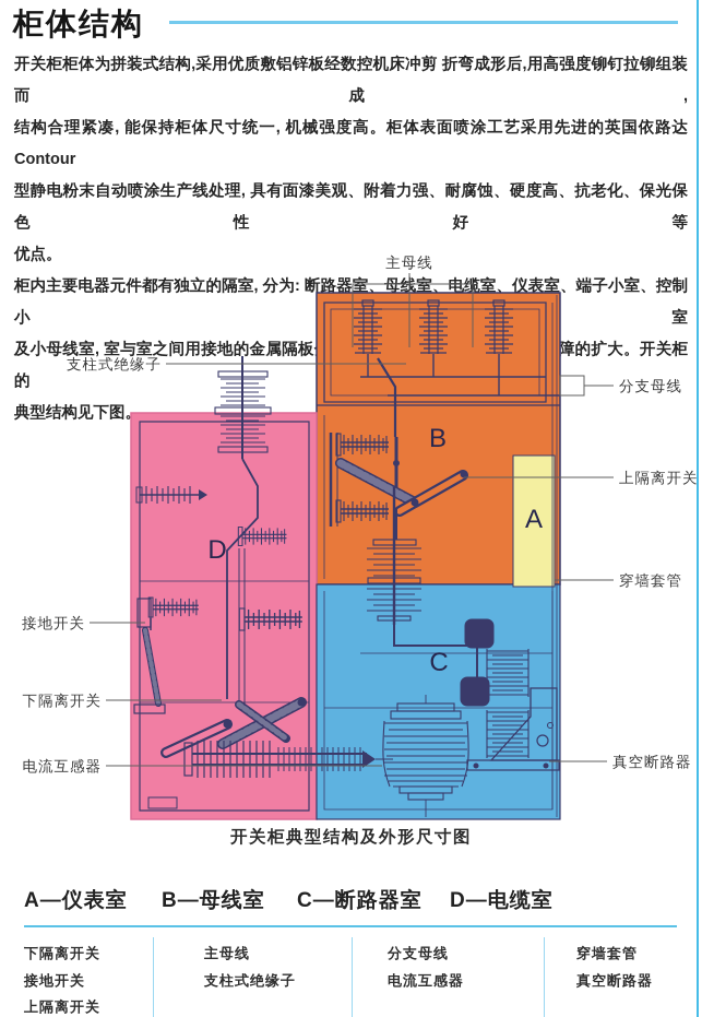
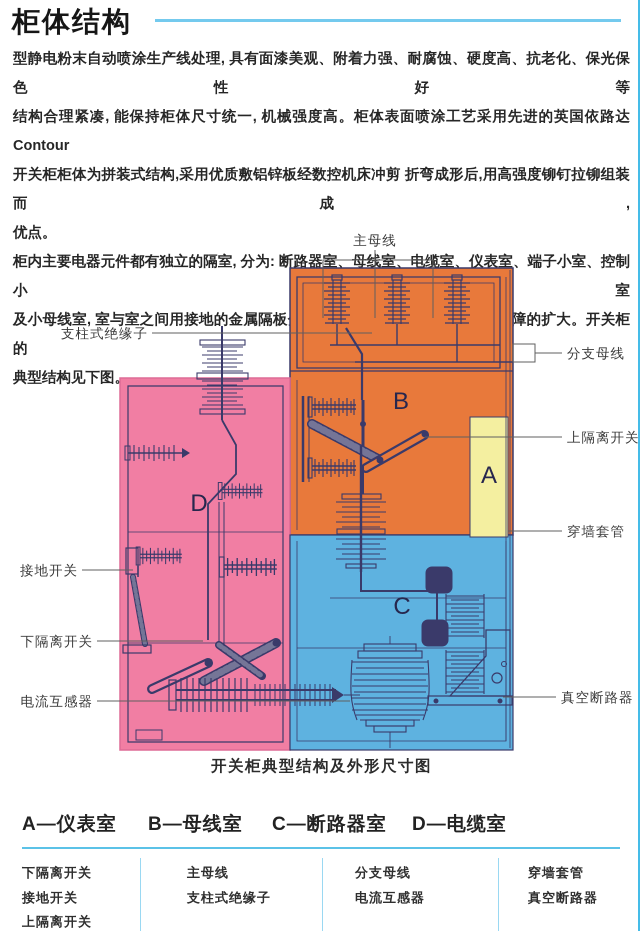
  柜体结构
- 开关柜柜体为拼装式结构,采用优质敷铝锌板经数控机床冲剪 折弯成形后,用高强度铆钉拉铆组装而成,
+ 型静电粉末自动喷涂生产线处理, 具有面漆美观、附着力强、耐腐蚀、硬度高、抗老化、保光保色性好等
  结构合理紧凑, 能保持柜体尺寸统一, 机械强度高。柜体表面喷涂工艺采用先进的英国依路达 Contour
- 型静电粉末自动喷涂生产线处理, 具有面漆美观、附着力强、耐腐蚀、硬度高、抗老化、保光保色性好等
+ 开关柜柜体为拼装式结构,采用优质敷铝锌板经数控机床冲剪 折弯成形后,用高强度铆钉拉铆组装而成,
  优点。
  柜内主要电器元件都有独立的隔室, 分为: 断路器室、母线室、电室、仪表室、端子小室、控制室
  典型结构见下图
  主母线
  支柱式绝缘子
  分支母线
  上隔离开关
  穿墙套管
  接地开关
  下隔离开关
  电流互感器
  真空断路器
  A
  B
  C
  D
  开关柜典型结构及外形尺寸图
  A—仪表室
  B—母线室
  C—断路器室
  D—电缆室
  下隔离开关
  接地开关
  上隔离开关
  主母线
  支柱式绝缘子
  分支母线
  电流互感器
  穿墙套管
  真空断路器
